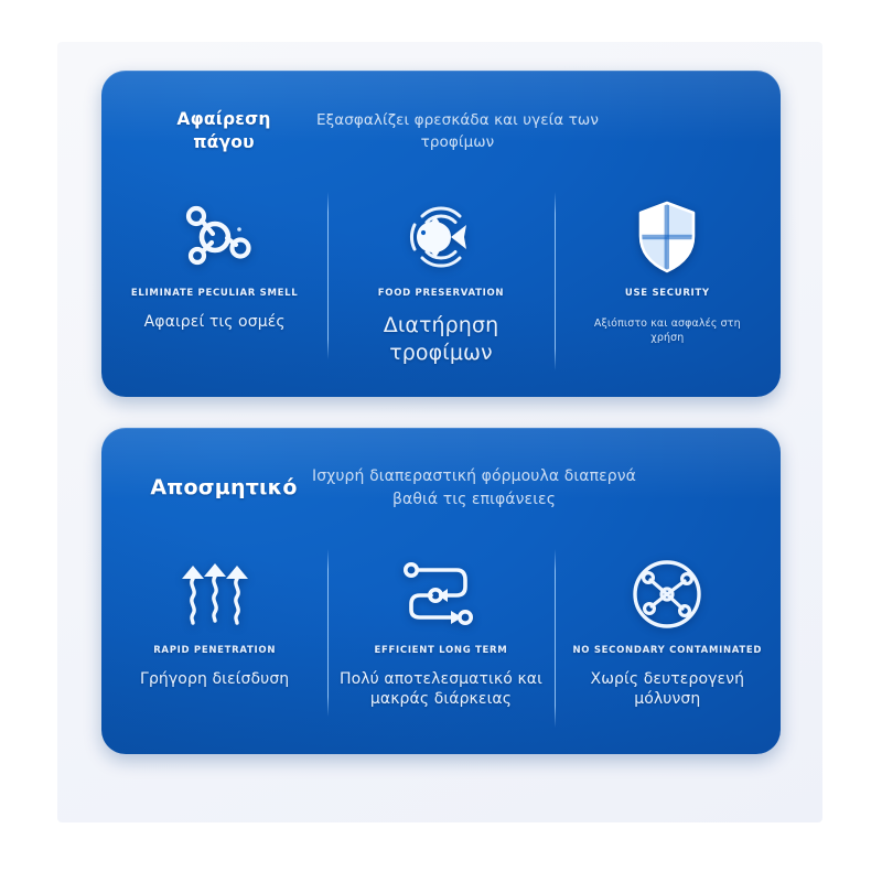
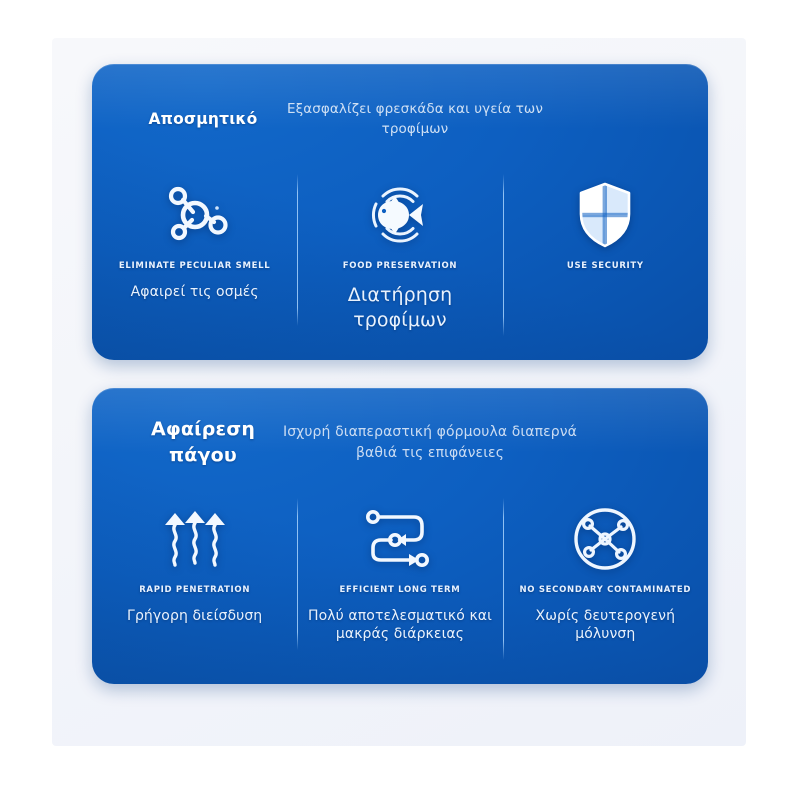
- Αφαίρεση πάγου
+ Αποσμητικό
  Εξασφαλίζει φρεσκάδα και υγεία των τροφίμων
  ELIMINATE PECULIAR SMELL
  Αφαιρεί τις οσμές
  FOOD PRESERVATION
  Διατήρηση τροφίμων
  USE SECURITY
- Αξιόπιστο και ασφαλές στη χρήση
- Αποσμητικό
+ Αφαίρεση πάγου
  Ισχυρή διαπεραστική φόρμουλα διαπερνά βαθιά τις επιφάνειες
  RAPID PENETRATION
  Γρήγορη διείσδυση
  EFFICIENT LONG TERM
  Πολύ αποτελεσματικό και μακράς διάρκειας
  NO SECONDARY CONTAMINATED
  Χωρίς δευτερογενή μόλυνση
